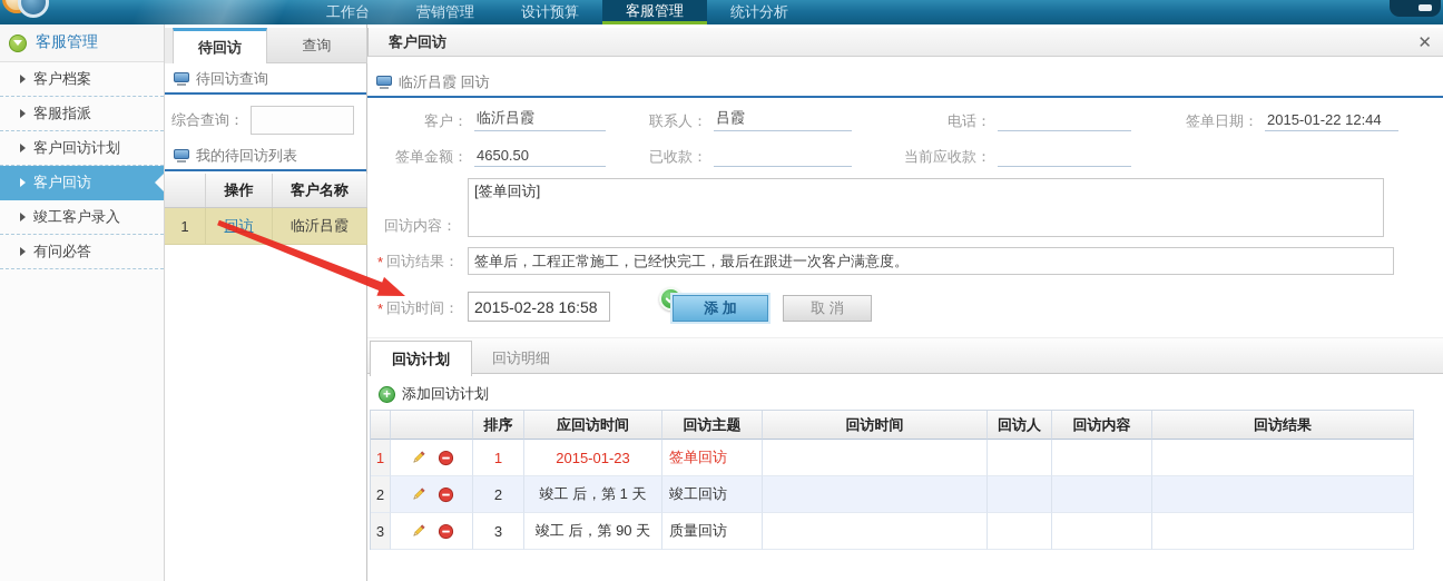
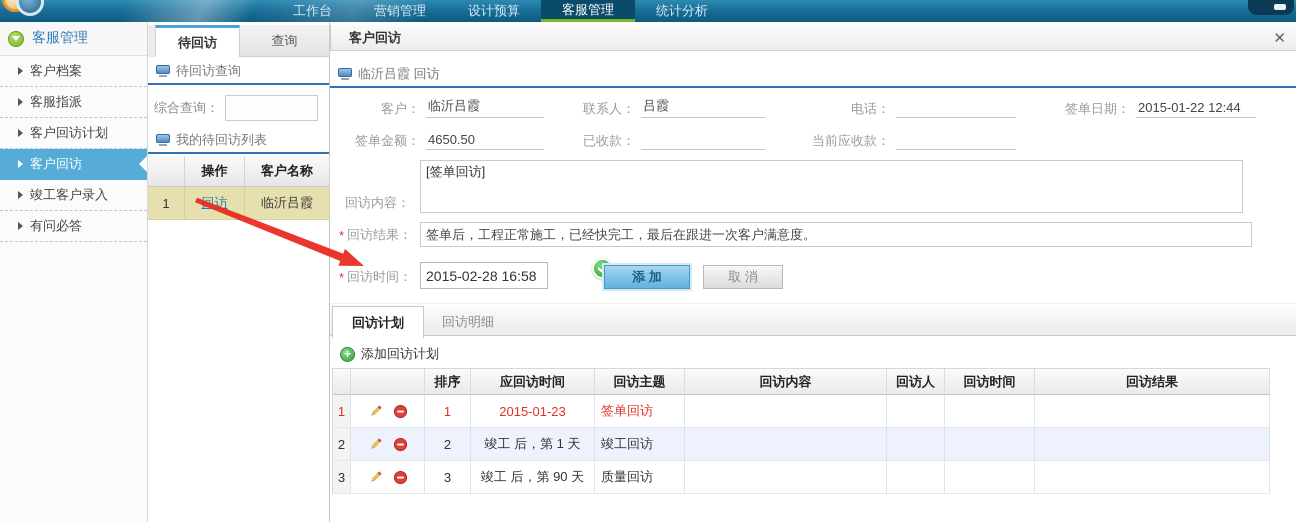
  工作台
  营销管理
  设计预算
  客服管理
  统计分析
  客服管理
  客户档案
  客服指派
  客户回访计划
  客户回访
  竣工客户录入
  有问必答
  待回访
  查询
  待回访查询
  综合查询：
  我的待回访列表
  操作
  客户名称
  1
  临沂吕霞
  客户回访
  ✕
  临沂吕霞 回访
  客户：
  临沂吕霞
  联系人：
  吕霞
  电话：
  签单日期：
  2015-01-22 12:44
  签单金额：
  4650.50
  已收款：
  当前应收款：
  回访内容：
  [签单回访]
  *
  回访结果：
  签单后，工程正常施工，已经快完工，最后在跟进一次客户满意度。
  *
  回访时间：
  2015-02-28 16:58
  添 加
  取 消
  回访计划
  回访明细
  +
  添加回访计划
  排序
  应回访时间
  回访主题
- 回访时间
+ 回访内容
  回访人
- 回访内容
+ 回访时间
  回访结果
  1
  1
  2015-01-23
  签单回访
  2
  2
  竣工 后，第 1 天
  竣工回访
  3
  3
  竣工 后，第 90 天
  质量回访
